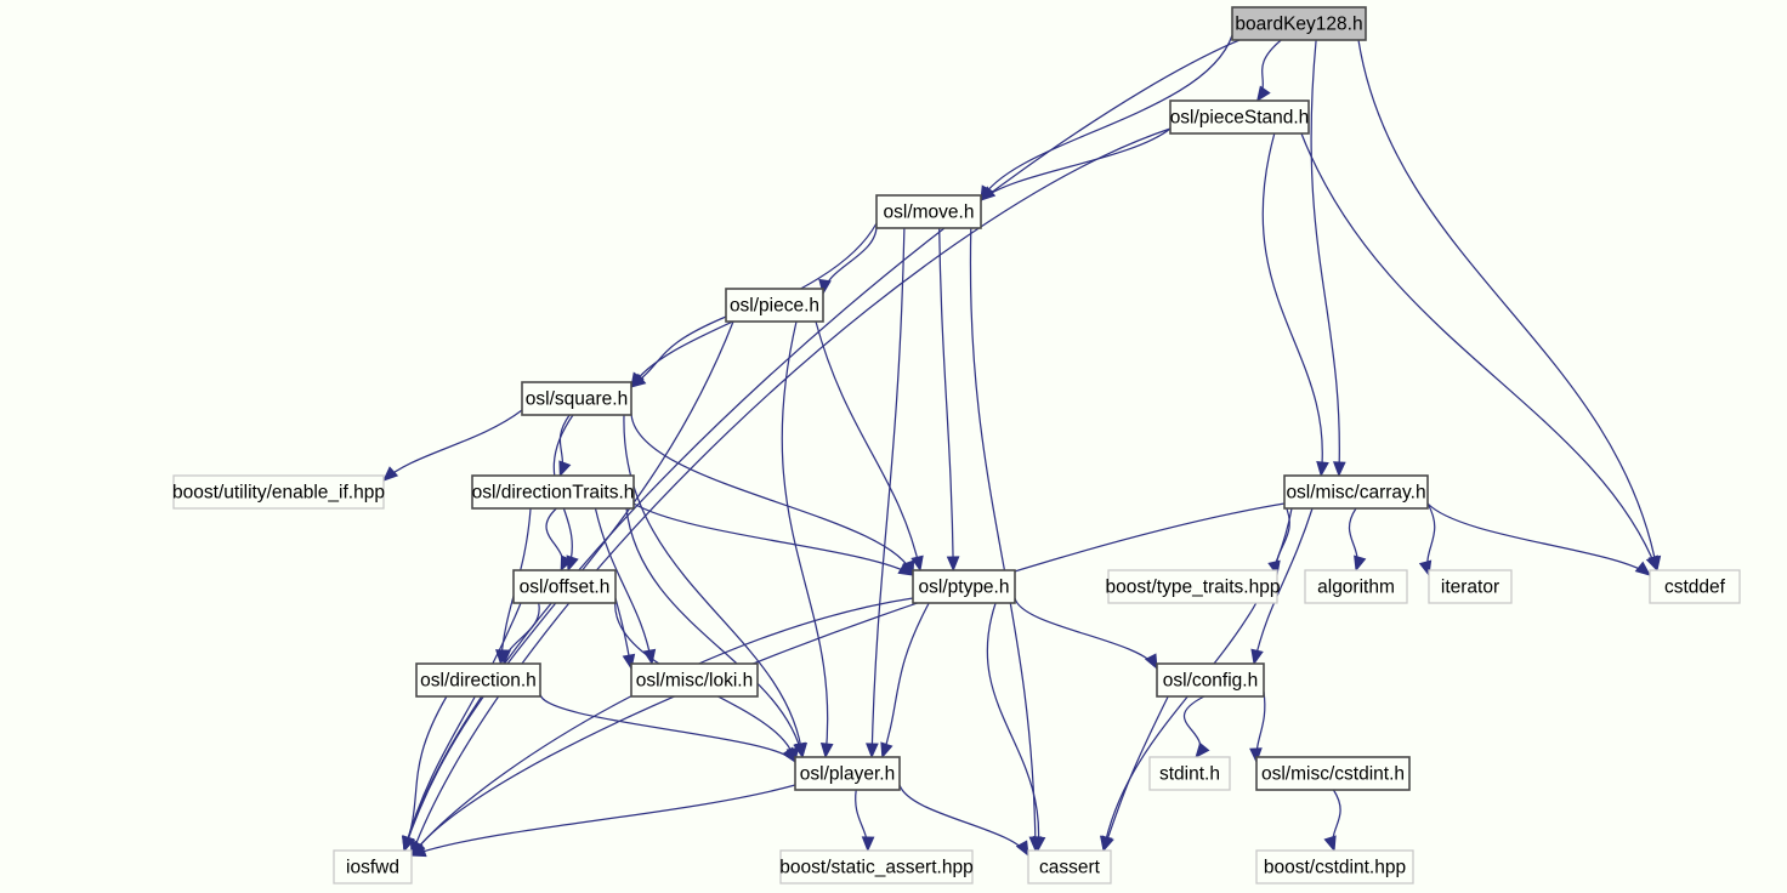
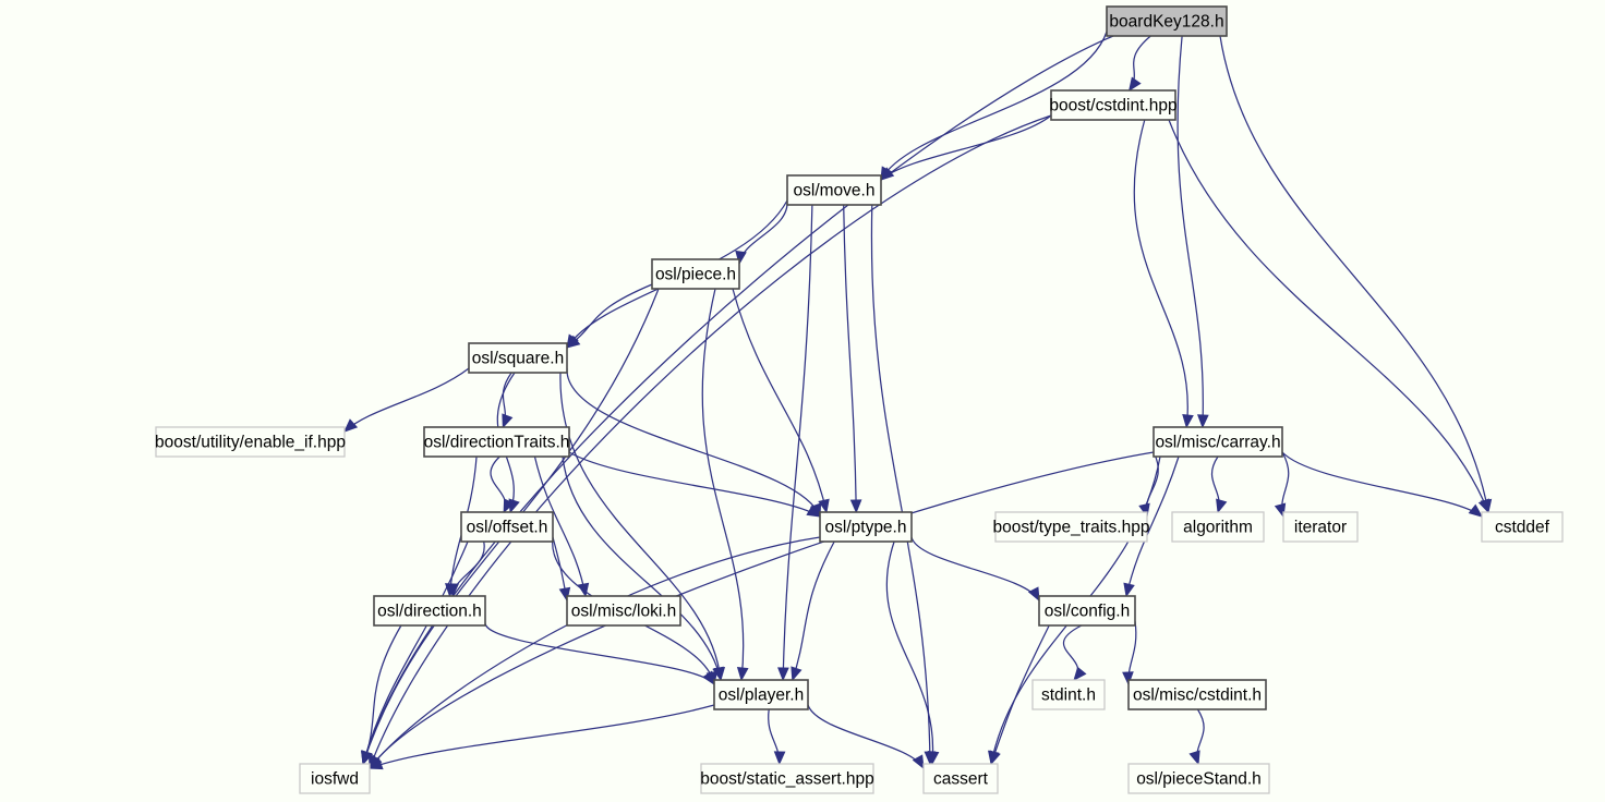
  boardKey128.h
- osl/pieceStand.h
+ boost/cstdint.hpp
  osl/move.h
  osl/piece.h
  osl/square.h
  boost/utility/enable_if.hpp
  osl/directionTraits.h
  osl/misc/carray.h
  osl/offset.h
  osl/ptype.h
  boost/type_traits.hpp
  algorithm
  iterator
  cstddef
  osl/direction.h
  osl/misc/loki.h
  osl/config.h
  osl/player.h
  stdint.h
  osl/misc/cstdint.h
  iosfwd
  boost/static_assert.hpp
  cassert
- boost/cstdint.hpp
+ osl/pieceStand.h
